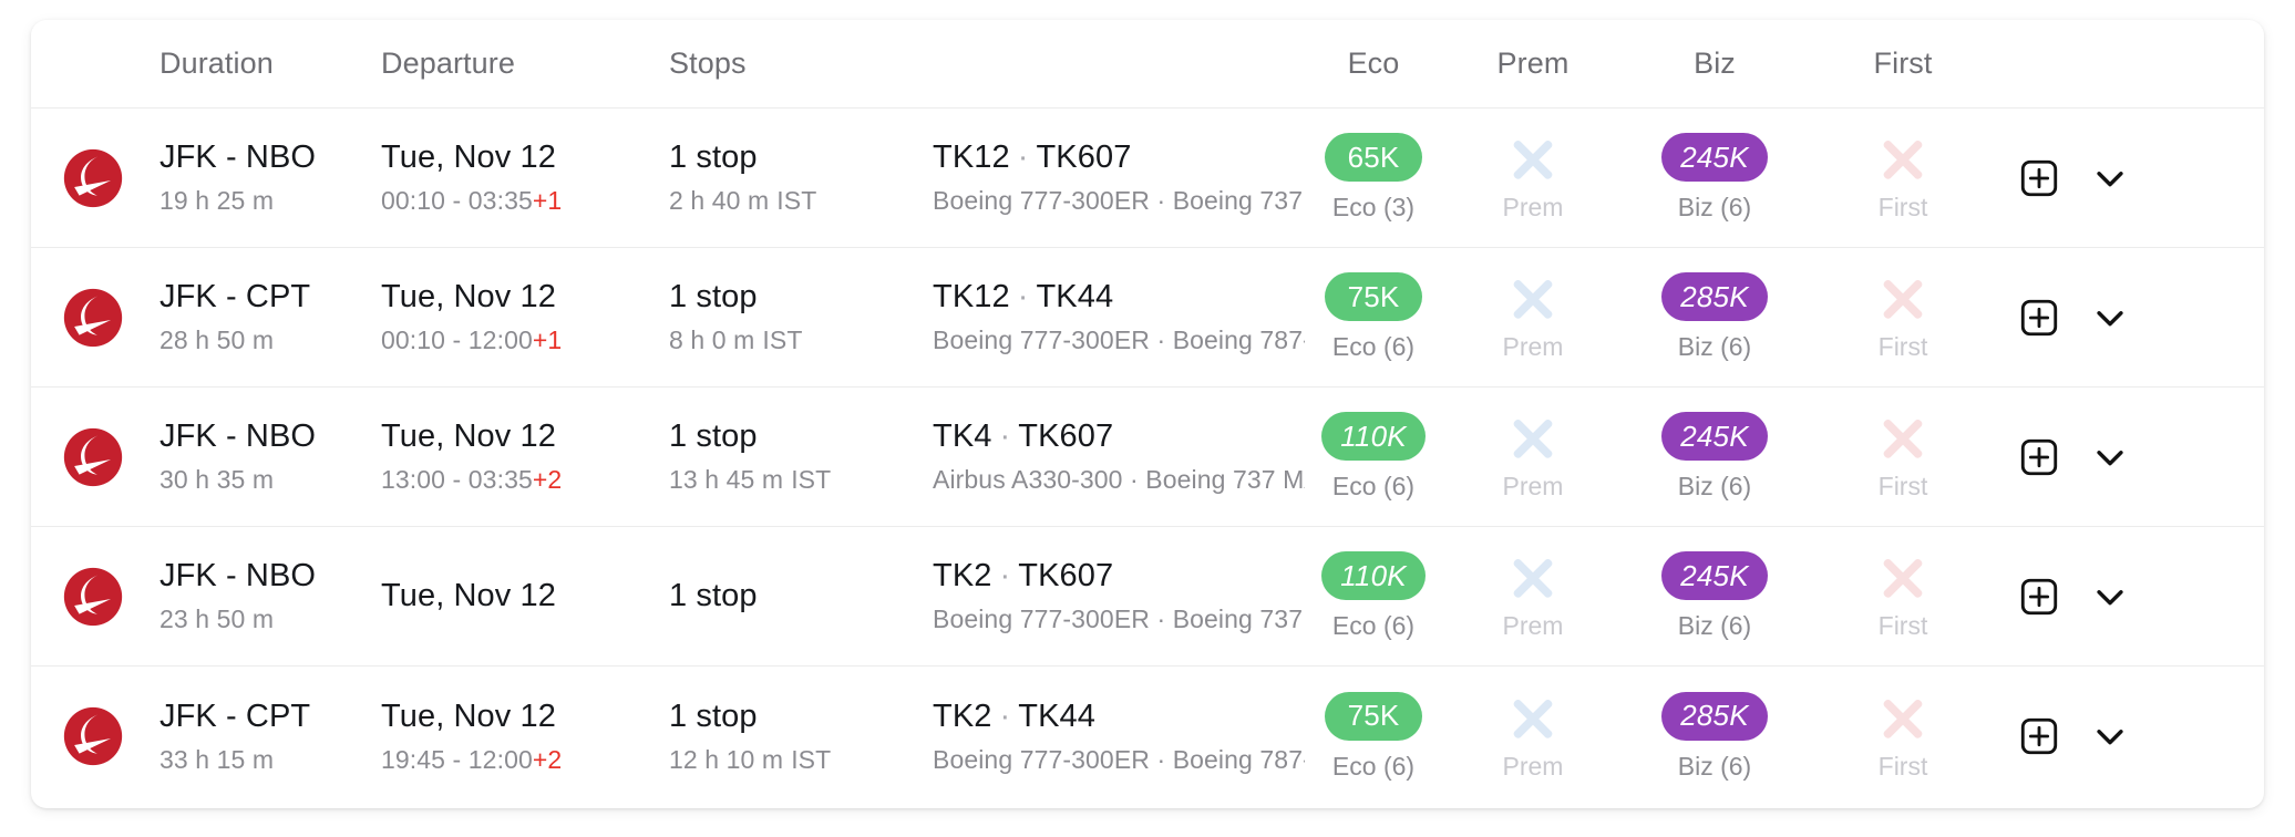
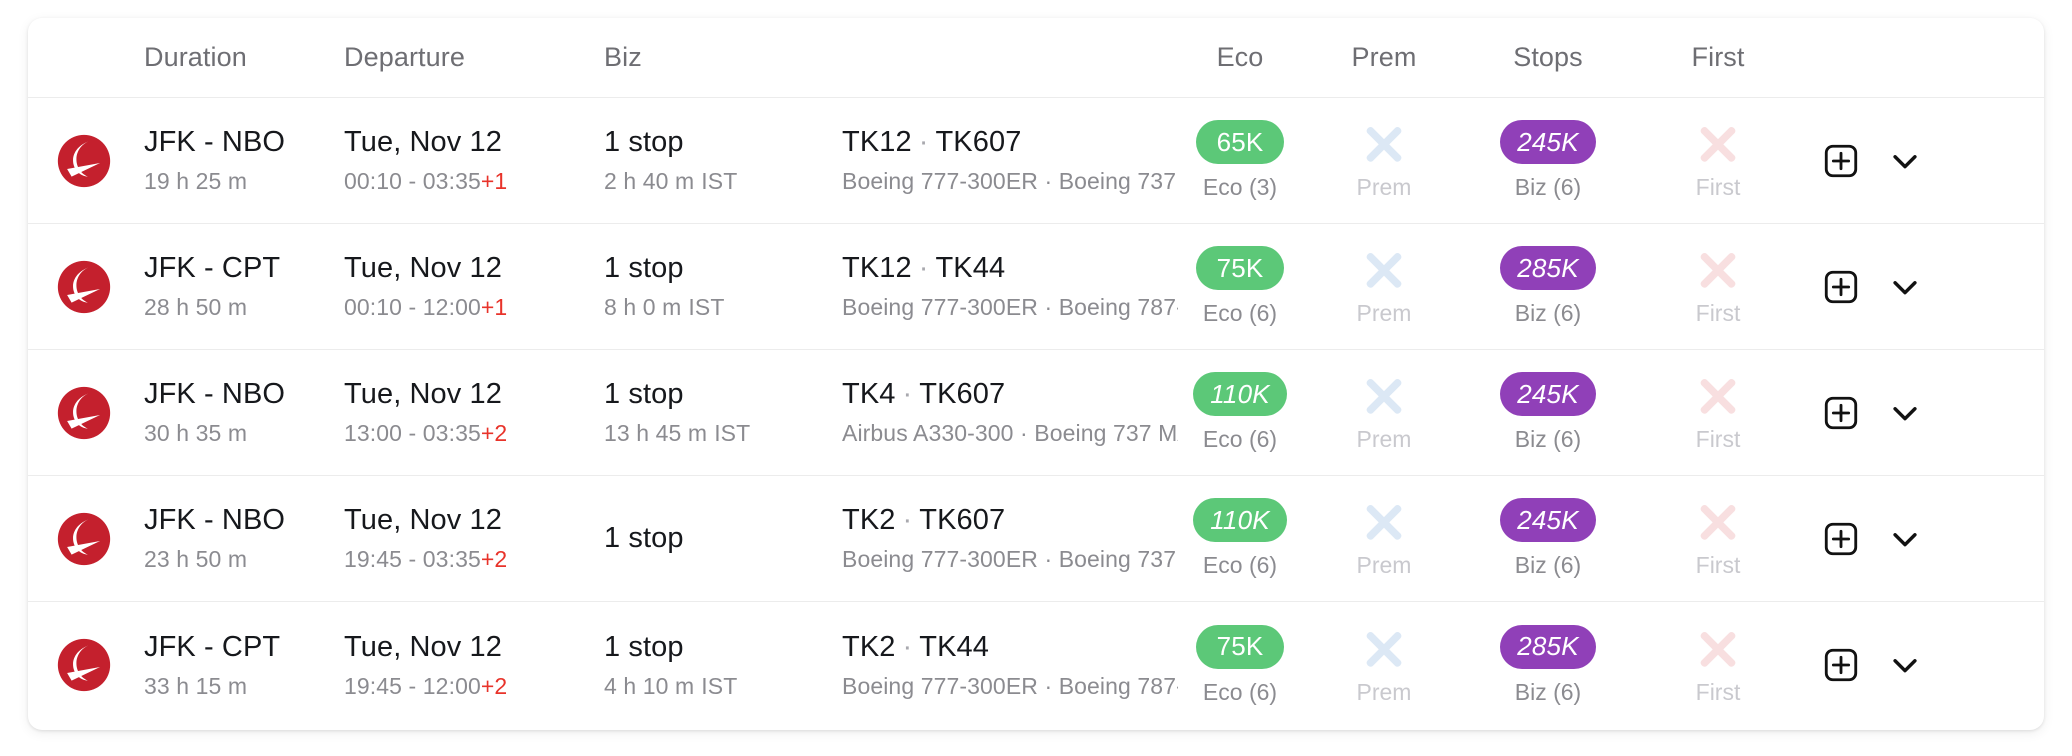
  Duration
  Departure
- Stops
+ Biz
  Eco
  Prem
- Biz
+ Stops
  First
  JFK - NBO
  19 h 25 m
  Tue, Nov 12
  00:10 - 03:35+1
  1 stop
  2 h 40 m IST
  TK12 · TK607
  Boeing 777-300ER · Boeing 737
  65K
  Eco (3)
  Prem
  245K
  Biz (6)
  First
  JFK - CPT
  28 h 50 m
  Tue, Nov 12
  00:10 - 12:00+1
  1 stop
  8 h 0 m IST
  TK12 · TK44
  Boeing 777-300ER · Boeing 787
  75K
  Eco (6)
  Prem
  285K
  Biz (6)
  First
  JFK - NBO
  30 h 35 m
  Tue, Nov 12
  13:00 - 03:35+2
  1 stop
  13 h 45 m IST
  TK4 · TK607
  Airbus A330-300 · Boeing 737 M
  110K
  Eco (6)
  Prem
  245K
  Biz (6)
  First
  JFK - NBO
  23 h 50 m
  Tue, Nov 12
+ 19:45 - 03:35+2
  1 stop
  TK2 · TK607
  Boeing 777-300ER · Boeing 737
  110K
  Eco (6)
  Prem
  245K
  Biz (6)
  First
  JFK - CPT
  33 h 15 m
  Tue, Nov 12
  19:45 - 12:00+2
  1 stop
- 12 h 10 m IST
+ 4 h 10 m IST
  TK2 · TK44
  Boeing 777-300ER · Boeing 787
  75K
  Eco (6)
  Prem
  285K
  Biz (6)
  First
